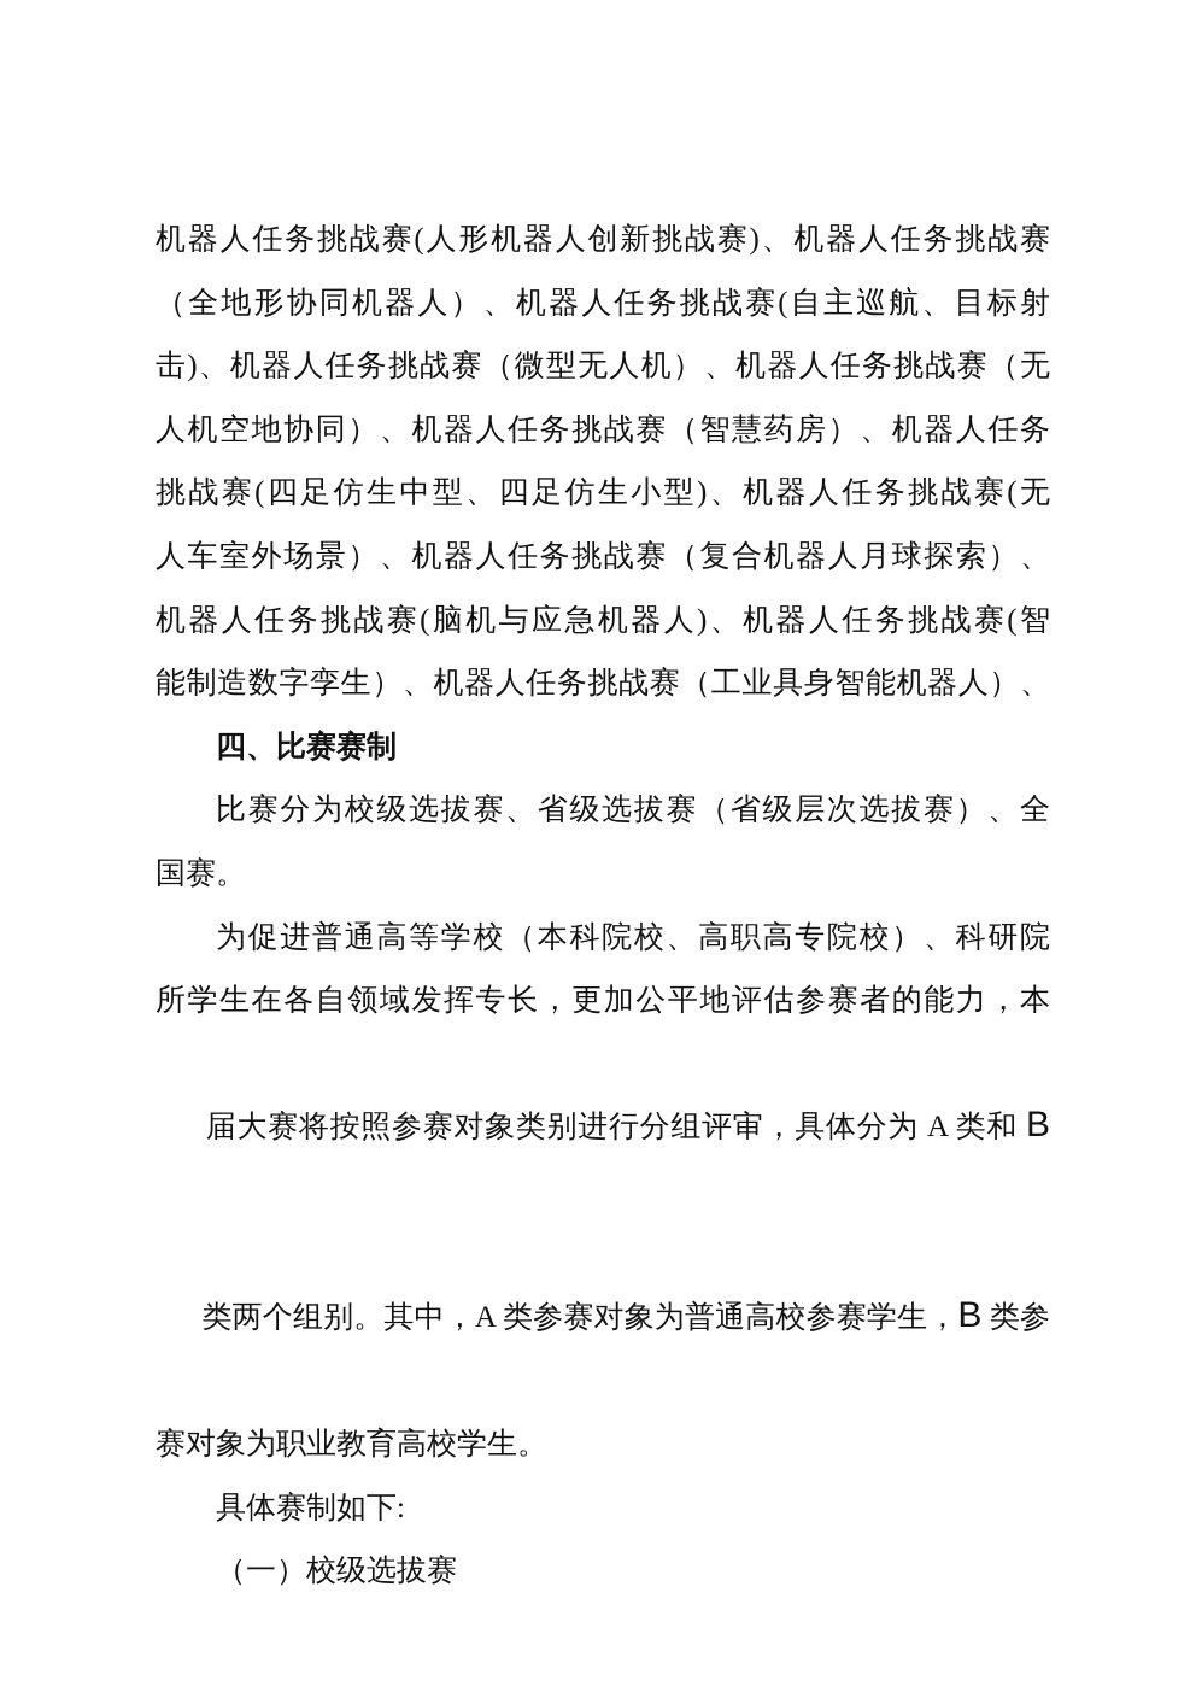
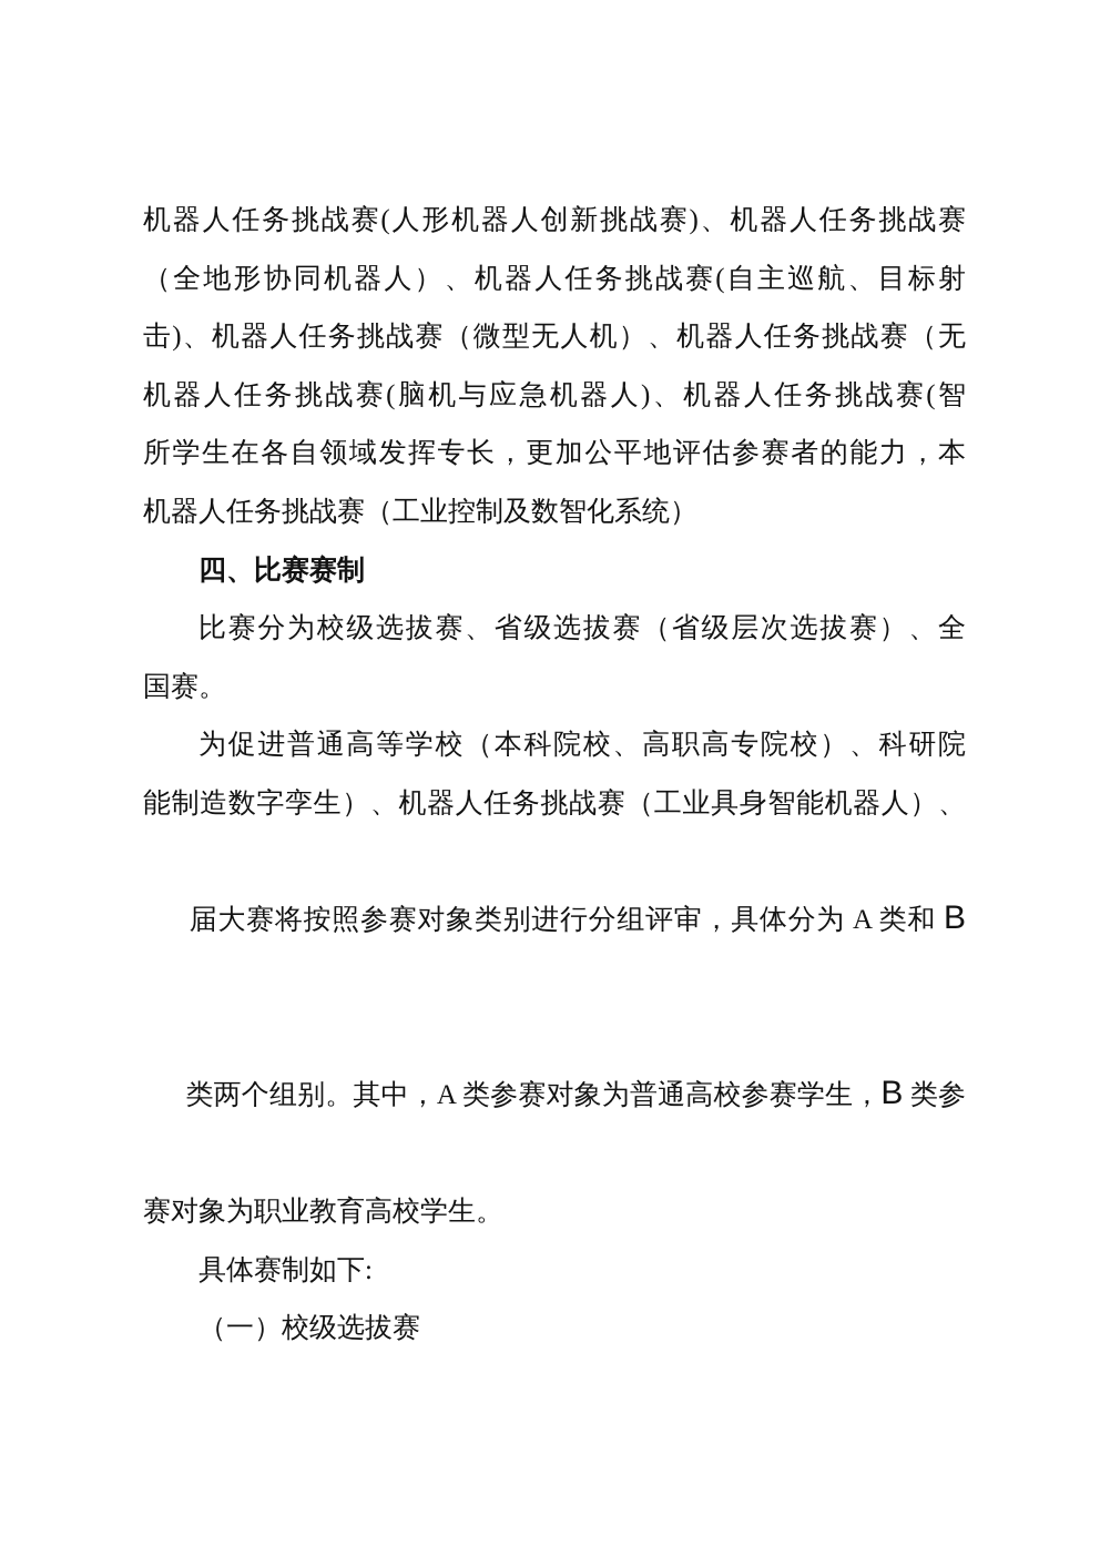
  机器人任务挑战赛(人形机器人创新挑战赛)、机器人任务挑战赛
  （全地形协同机器人）、机器人任务挑战赛(自主巡航、目标射
  击)、机器人任务挑战赛（微型无人机）、机器人任务挑战赛（无
- 人机空地协同）、机器人任务挑战赛（智慧药房）、机器人任务
- 挑战赛(四足仿生中型、四足仿生小型)、机器人任务挑战赛(无
- 人车室外场景）、机器人任务挑战赛（复合机器人月球探索）、
  机器人任务挑战赛(脑机与应急机器人)、机器人任务挑战赛(智
- 能制造数字孪生）、机器人任务挑战赛（工业具身智能机器人）、
+ 所学生在各自领域发挥专长，更加公平地评估参赛者的能力，本
+ 机器人任务挑战赛（工业控制及数智化系统）
  四、比赛赛制
  比赛分为校级选拔赛、省级选拔赛（省级层次选拔赛）、全
  国赛。
  为促进普通高等学校（本科院校、高职高专院校）、科研院
- 所学生在各自领域发挥专长，更加公平地评估参赛者的能力，本
+ 能制造数字孪生）、机器人任务挑战赛（工业具身智能机器人）、
  届大赛将按照参赛对象类别进行分组评审，具体分为 A 类和 B
  类两个组别。其中，A 类参赛对象为普通高校参赛学生，B 类参
  赛对象为职业教育高校学生。
  具体赛制如下:
  （一）校级选拔赛
